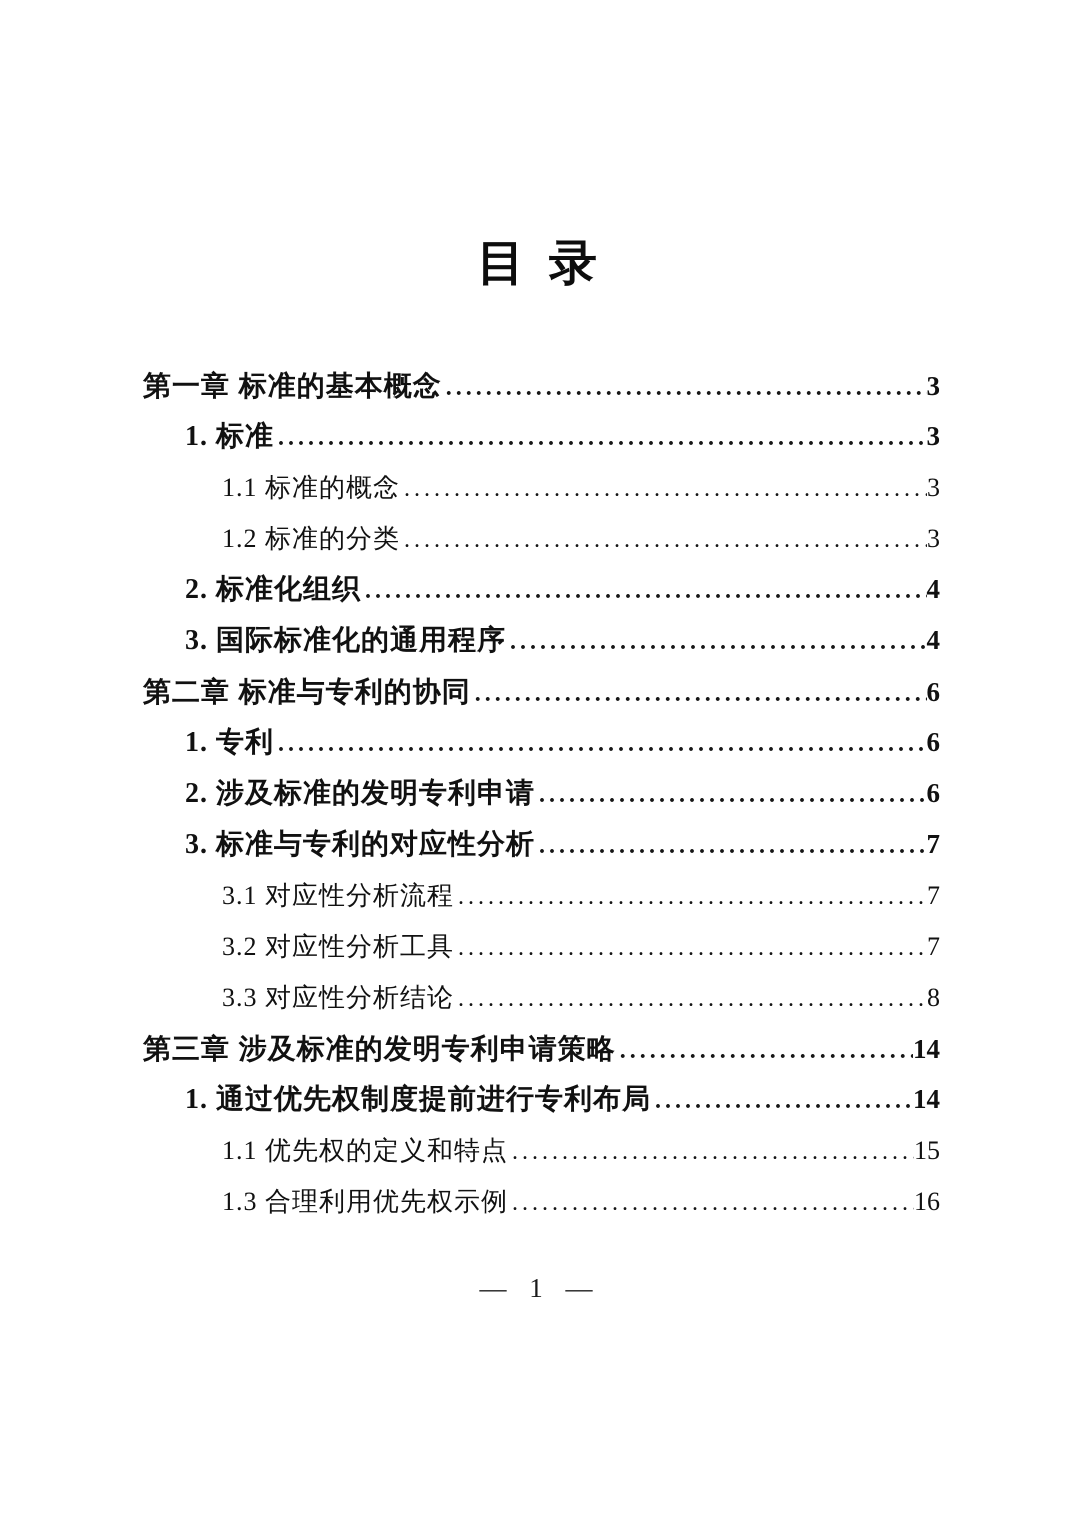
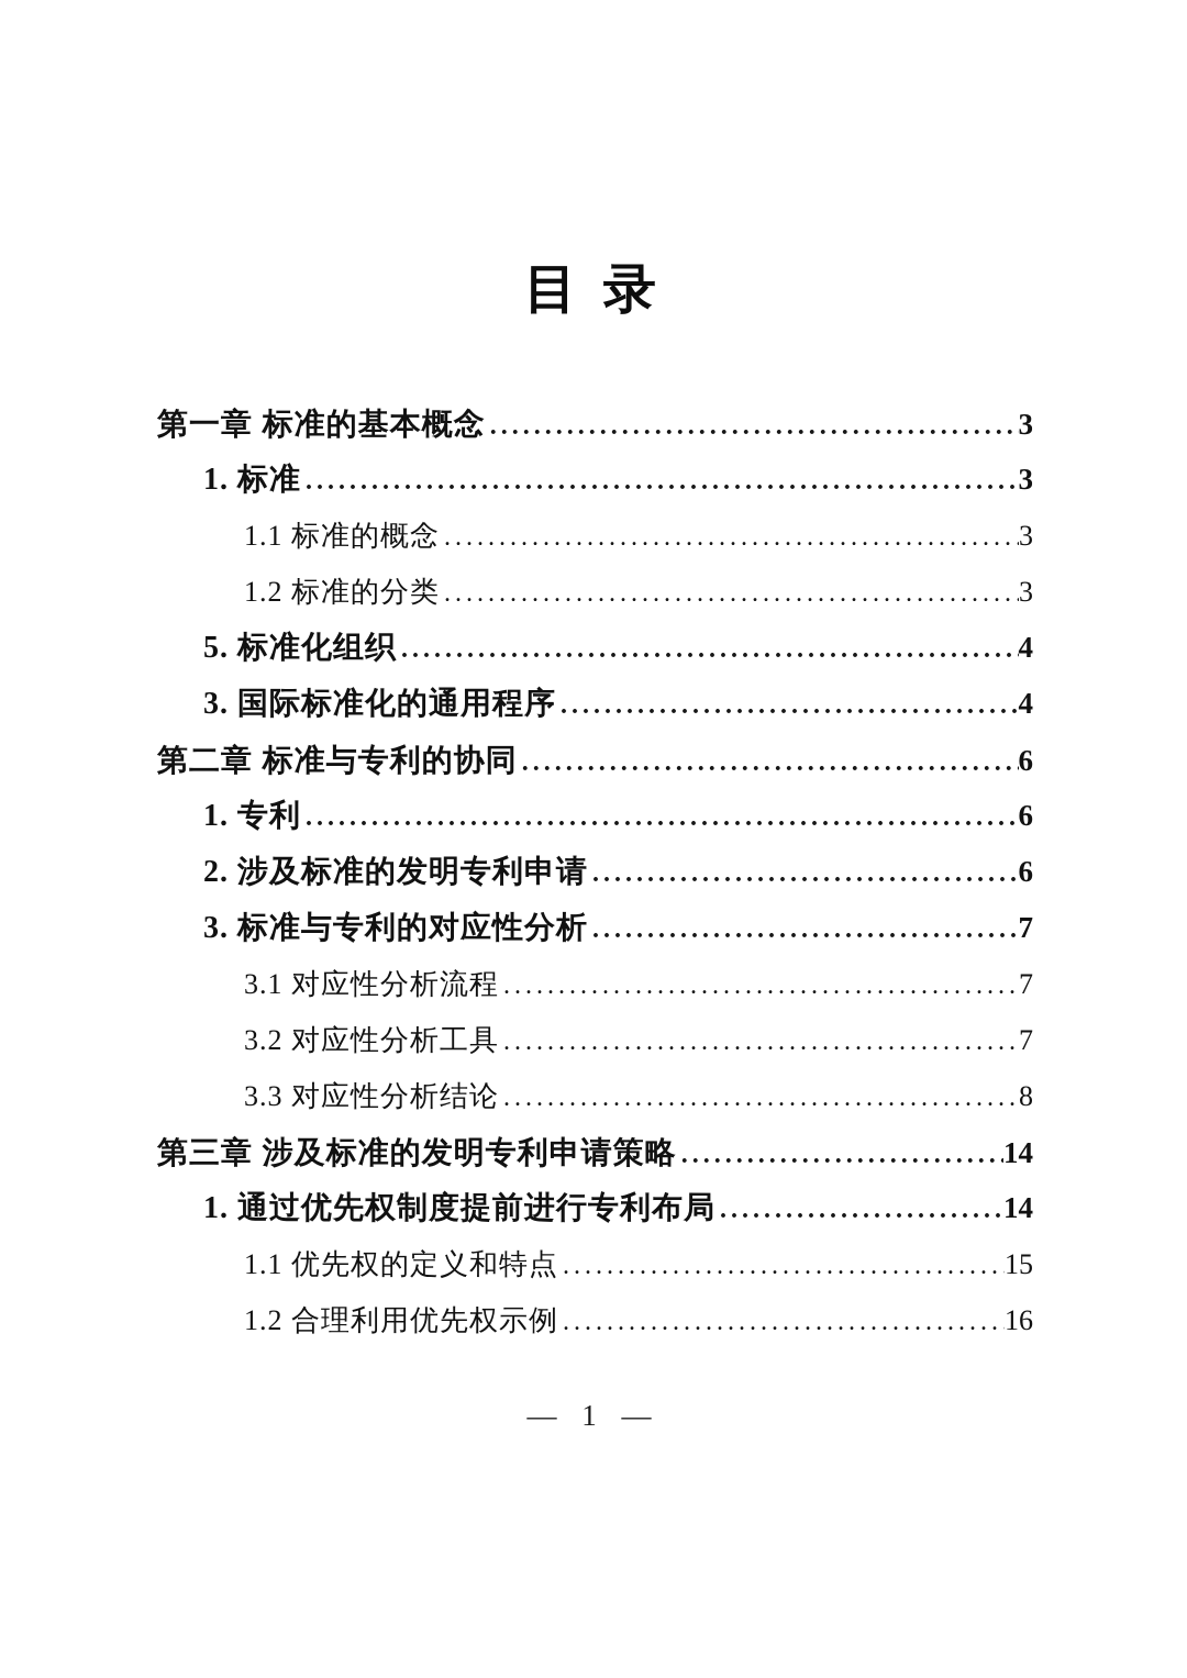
  目 录
  第一章 标准的基本概念
  3
  1. 标准
  3
  1.1 标准的概念
  3
  1.2 标准的分类
  3
- 2. 标准化组织
+ 5. 标准化组织
  4
  3. 国际标准化的通用程序
  4
  第二章 标准与专利的协同
  6
  1. 专利
  6
  2. 涉及标准的发明专利申请
  6
  3. 标准与专利的对应性分析
  7
  3.1 对应性分析流程
  7
  3.2 对应性分析工具
  7
  3.3 对应性分析结论
  8
  第三章 涉及标准的发明专利申请策略
  14
  1. 通过优先权制度提前进行专利布局
  14
  1.1 优先权的定义和特点
  15
- 1.3 合理利用优先权示例
+ 1.2 合理利用优先权示例
  16
  — 1 —
